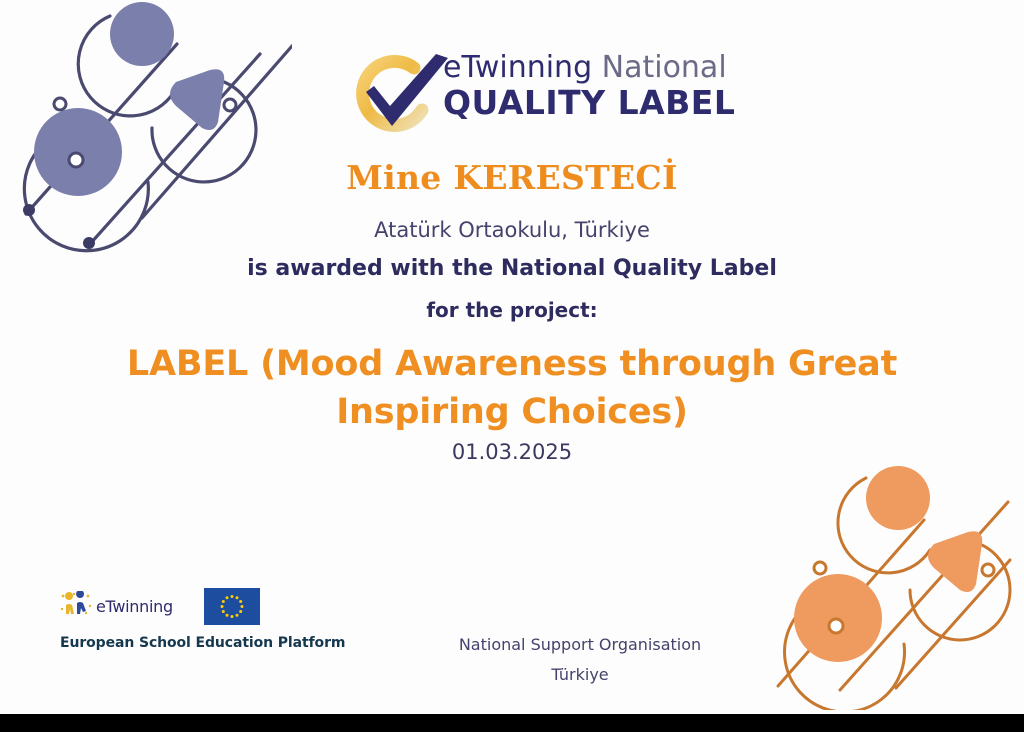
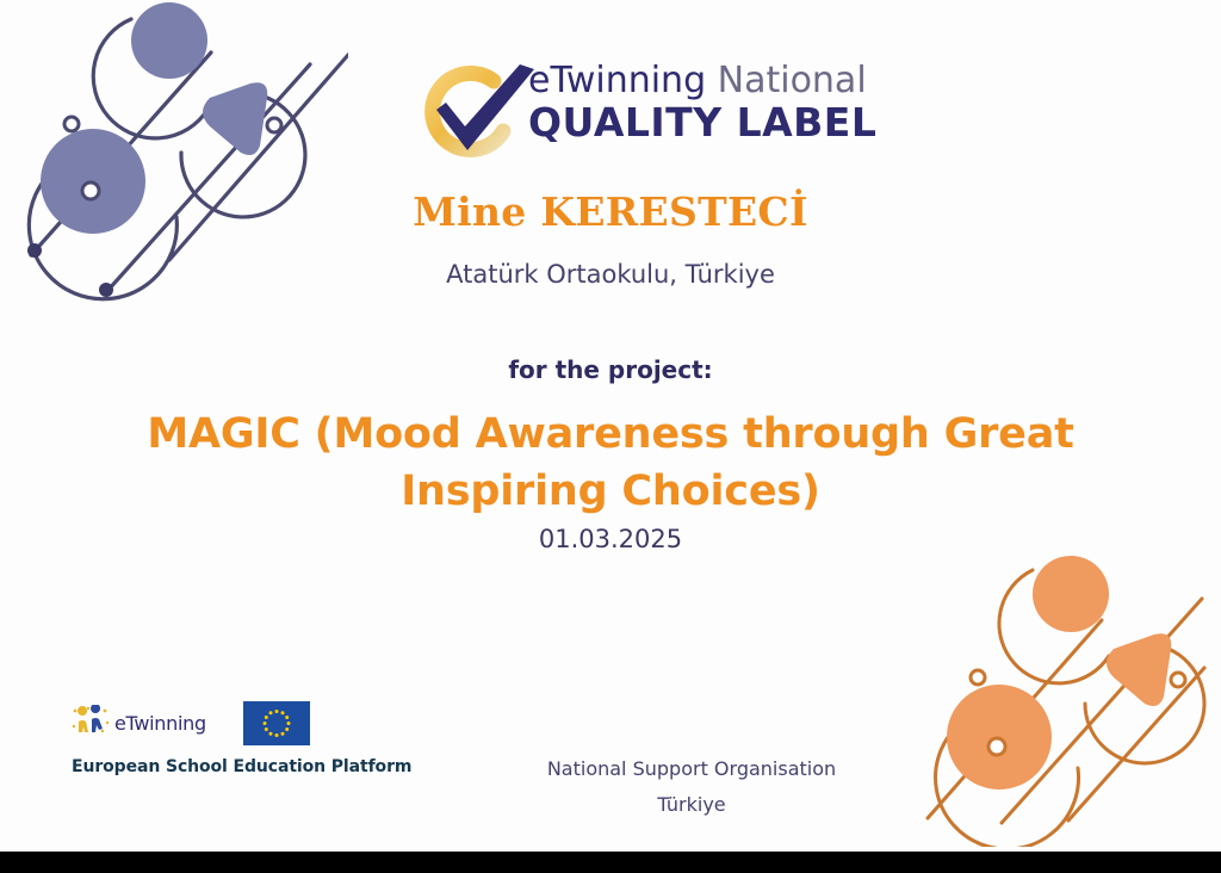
  eTwinning National
  QUALITY LABEL
  Mine KERESTECİ
  Atatürk Ortaokulu, Türkiye
- is awarded with the National Quality Label
  for the project:
- LABEL (Mood Awareness through Great Inspiring Choices)
+ MAGIC (Mood Awareness through Great Inspiring Choices)
  01.03.2025
  eTwinning
  European School Education Platform
  National Support Organisation
  Türkiye
